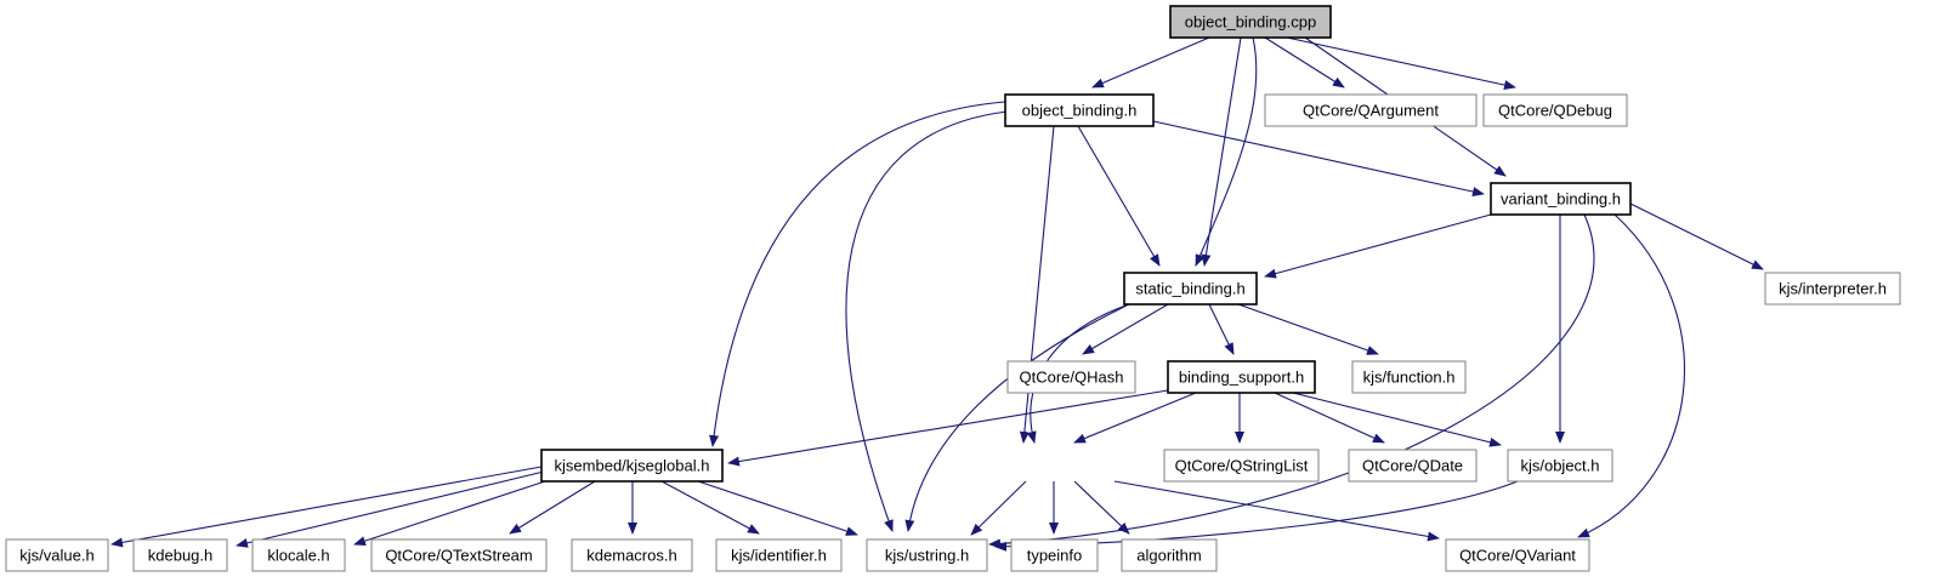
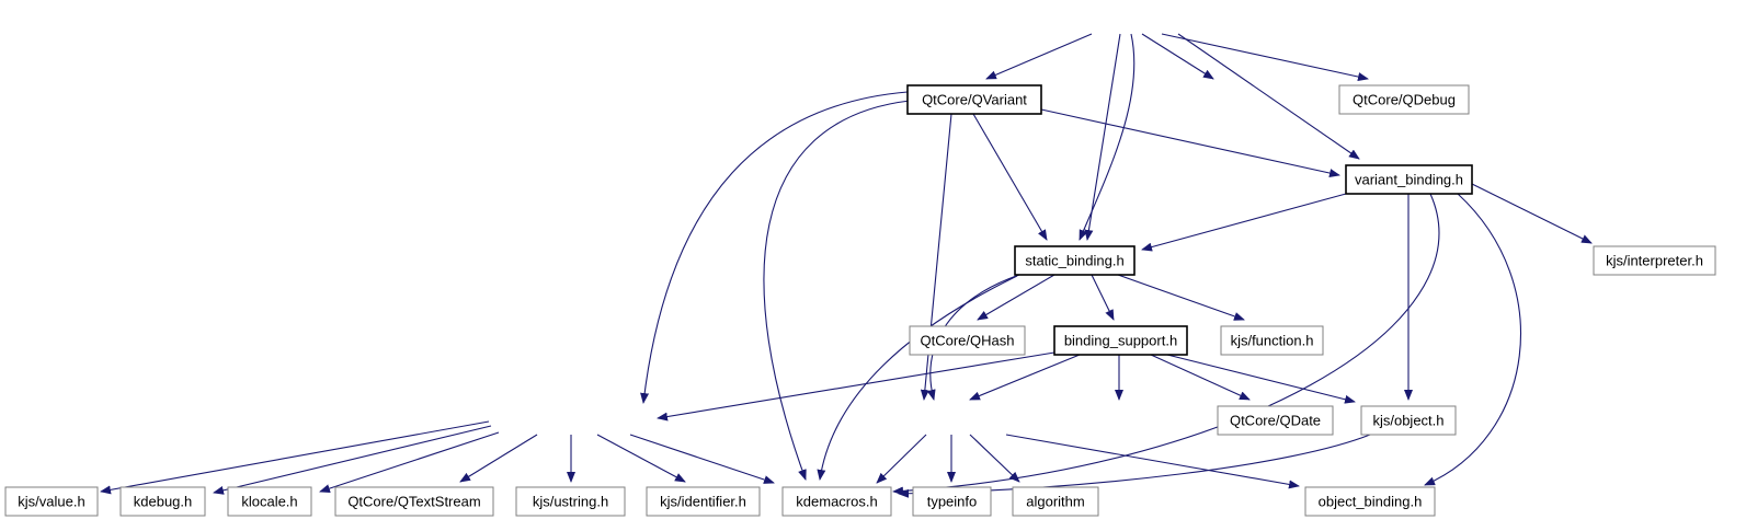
- object_binding.cpp
- object_binding.h
+ QtCore/QVariant
- QtCore/QArgument
  QtCore/QDebug
  variant_binding.h
  static_binding.h
  kjs/interpreter.h
  QtCore/QHash
  binding_support.h
  kjs/function.h
- kjsembed/kjseglobal.h
- QtCore/QStringList
  QtCore/QDate
  kjs/object.h
  kjs/value.h
  kdebug.h
  klocale.h
  QtCore/QTextStream
- kdemacros.h
+ kjs/ustring.h
  kjs/identifier.h
- kjs/ustring.h
+ kdemacros.h
  typeinfo
  algorithm
- QtCore/QVariant
+ object_binding.h
